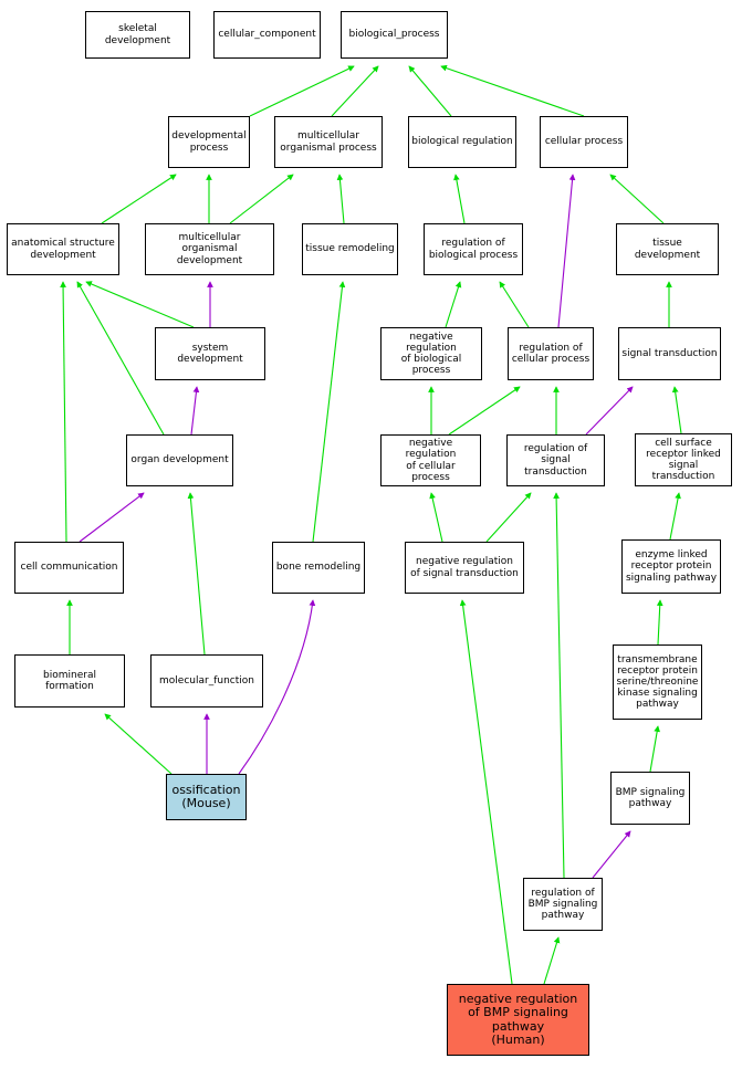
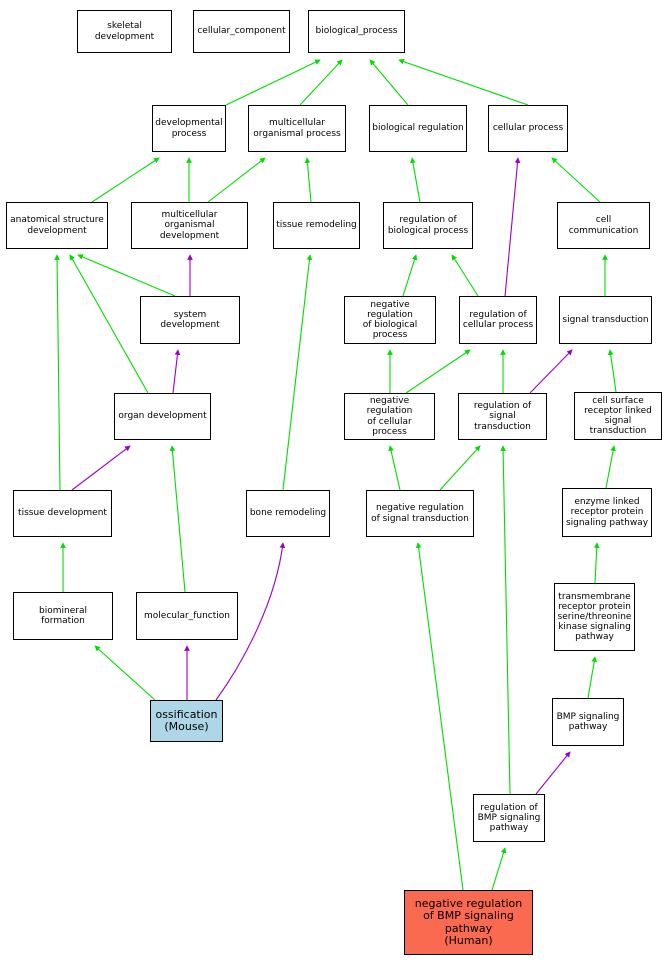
  skeletal development
  cellular_component
  biological_process
  developmental
  process
  multicellular
  organismal process
  biological regulation
  cellular process
  anatomical structure
  development
  multicellular
  organismal development
  tissue remodeling
  regulation of
  biological process
- tissue development
+ cell communication
  system development
  negative regulation
  of biological
  process
  regulation of
  cellular process
  signal transduction
  organ development
  negative regulation
  of cellular
  process
  regulation of
  signal transduction
  cell surface
  receptor linked
  signal transduction
- cell communication
+ tissue development
  bone remodeling
  negative regulation
  of signal transduction
  enzyme linked
  receptor protein
  signaling pathway
  biomineral formation
  molecular_function
  transmembrane
  receptor protein
  serine/threonine
  kinase signaling
  pathway
  ossification
  (Mouse)
  BMP signaling
  pathway
  regulation of
  BMP signaling
  pathway
  negative regulation
  of BMP signaling
  pathway
  (Human)
